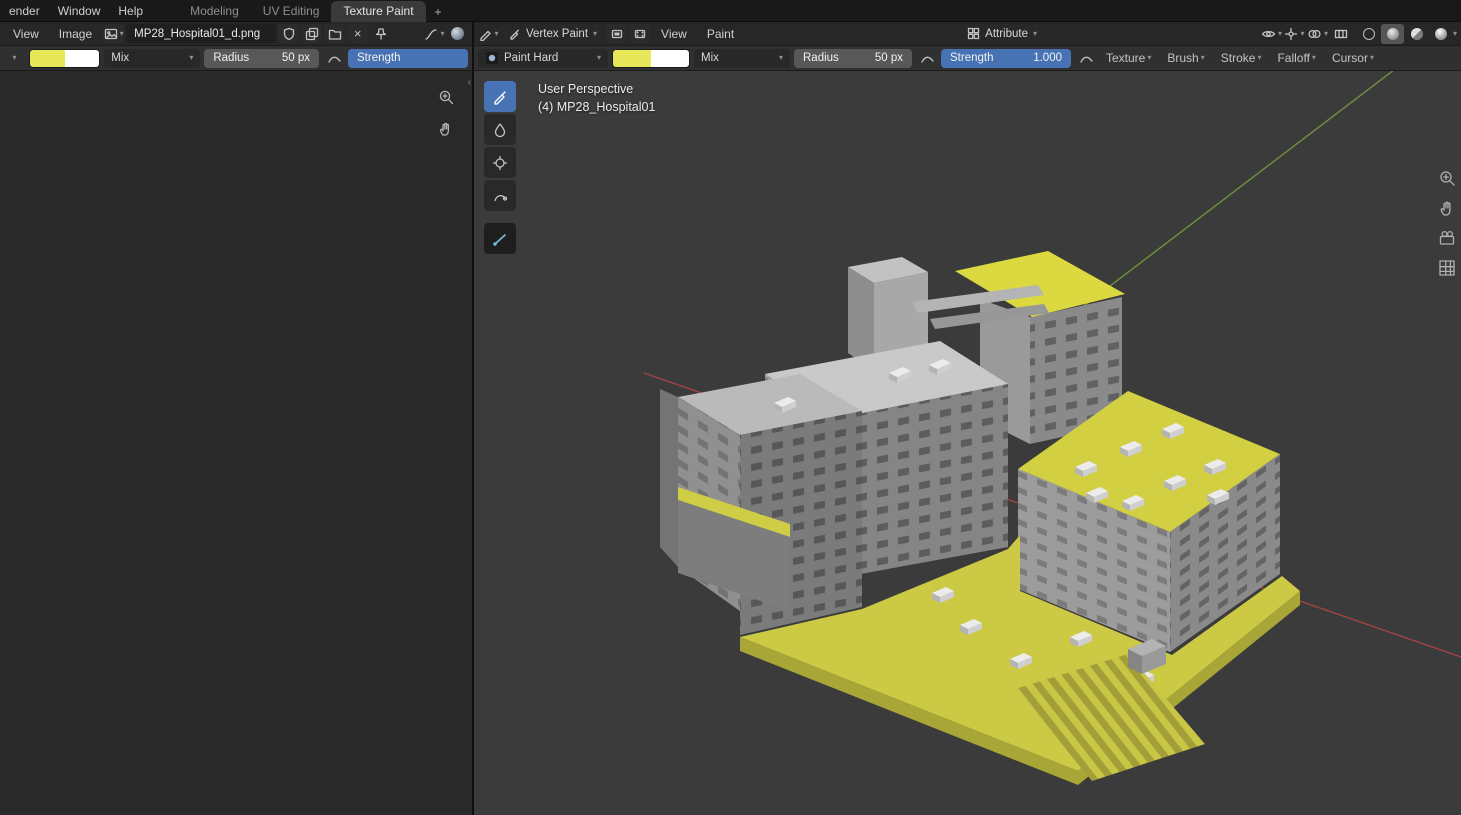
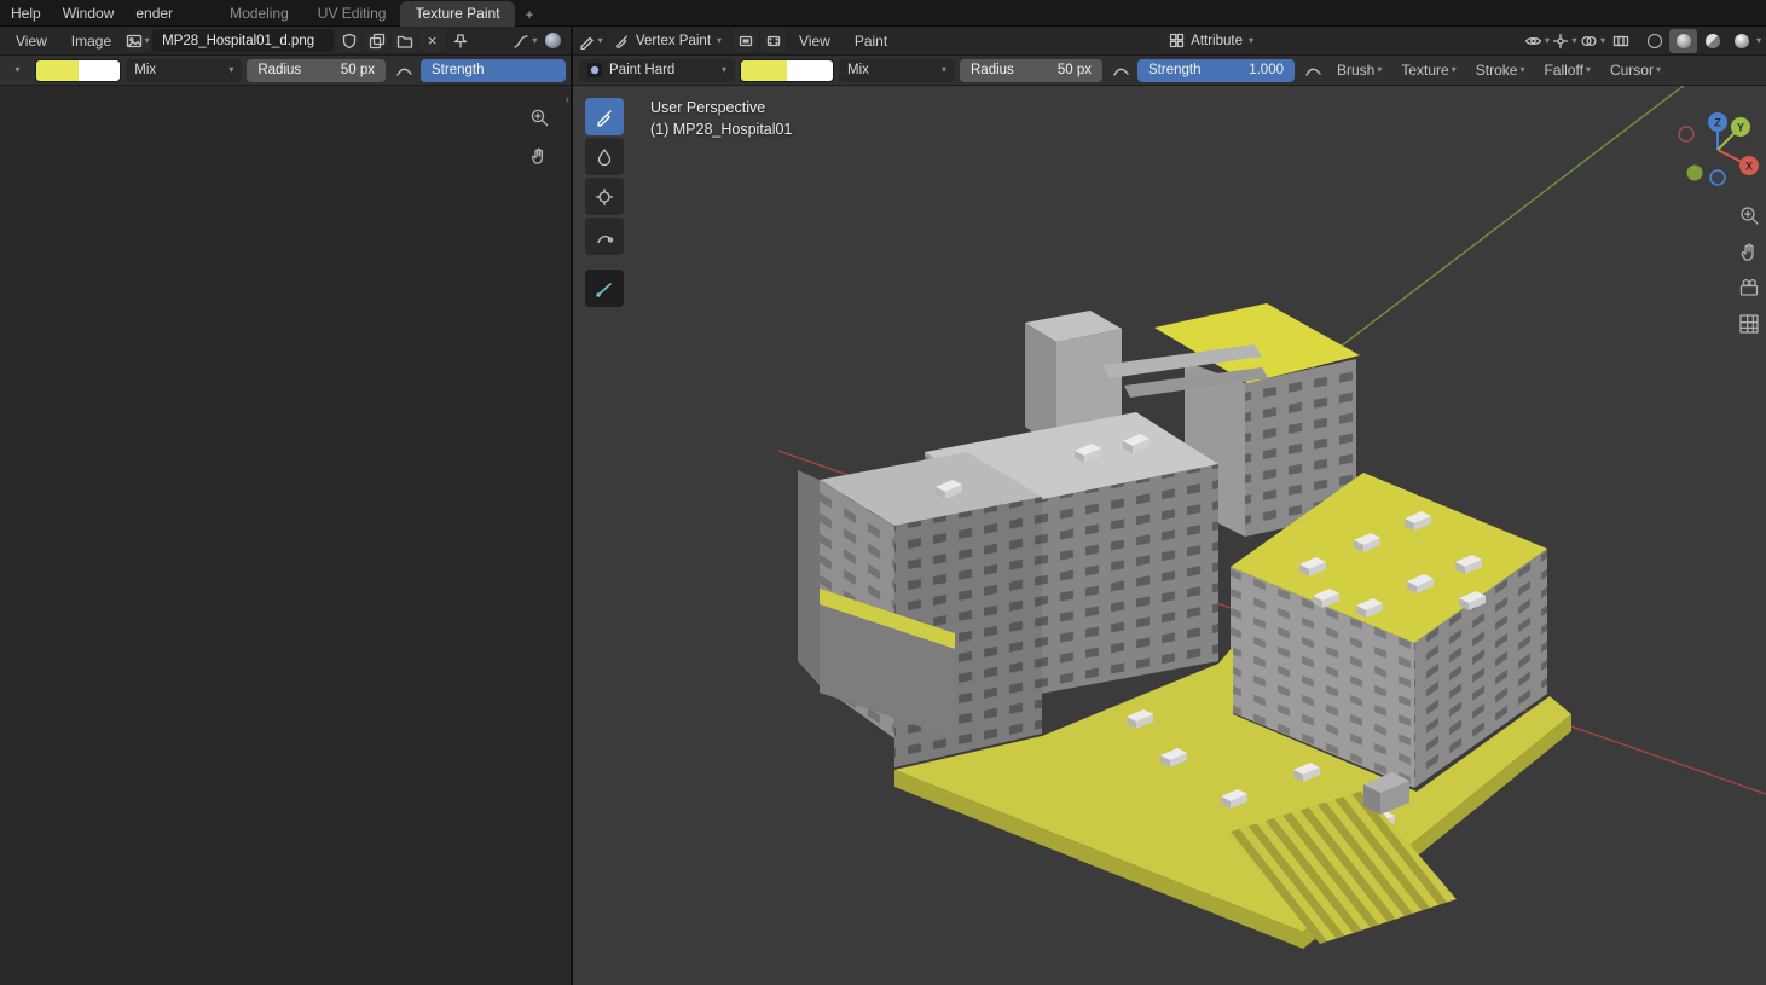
- ender
+ Help
  Window
- Help
+ ender
  Modeling
  UV Editing
  Texture Paint
  +
  View
  Image
  ▾
  MP28_Hospital01_d.png
  ×
  ▾
  ▾
  Mix
  ▾
  Radius
  50 px
  Strength
  ‹
  ▾
  Vertex Paint
  ▾
  View
  Paint
  Attribute
  ▾
  ▾
  ▾
  ▾
  ▾
  Paint Hard
  ▾
  Mix
  ▾
  Radius
  50 px
  Strength
  1.000
- Texture
+ Brush
  ▾
- Brush
+ Texture
  ▾
  Stroke
  ▾
  Falloff
  ▾
  Cursor
  ▾
  User Perspective
- (4) MP28_Hospital01
+ (1) MP28_Hospital01
+ Z
+ Y
+ X
